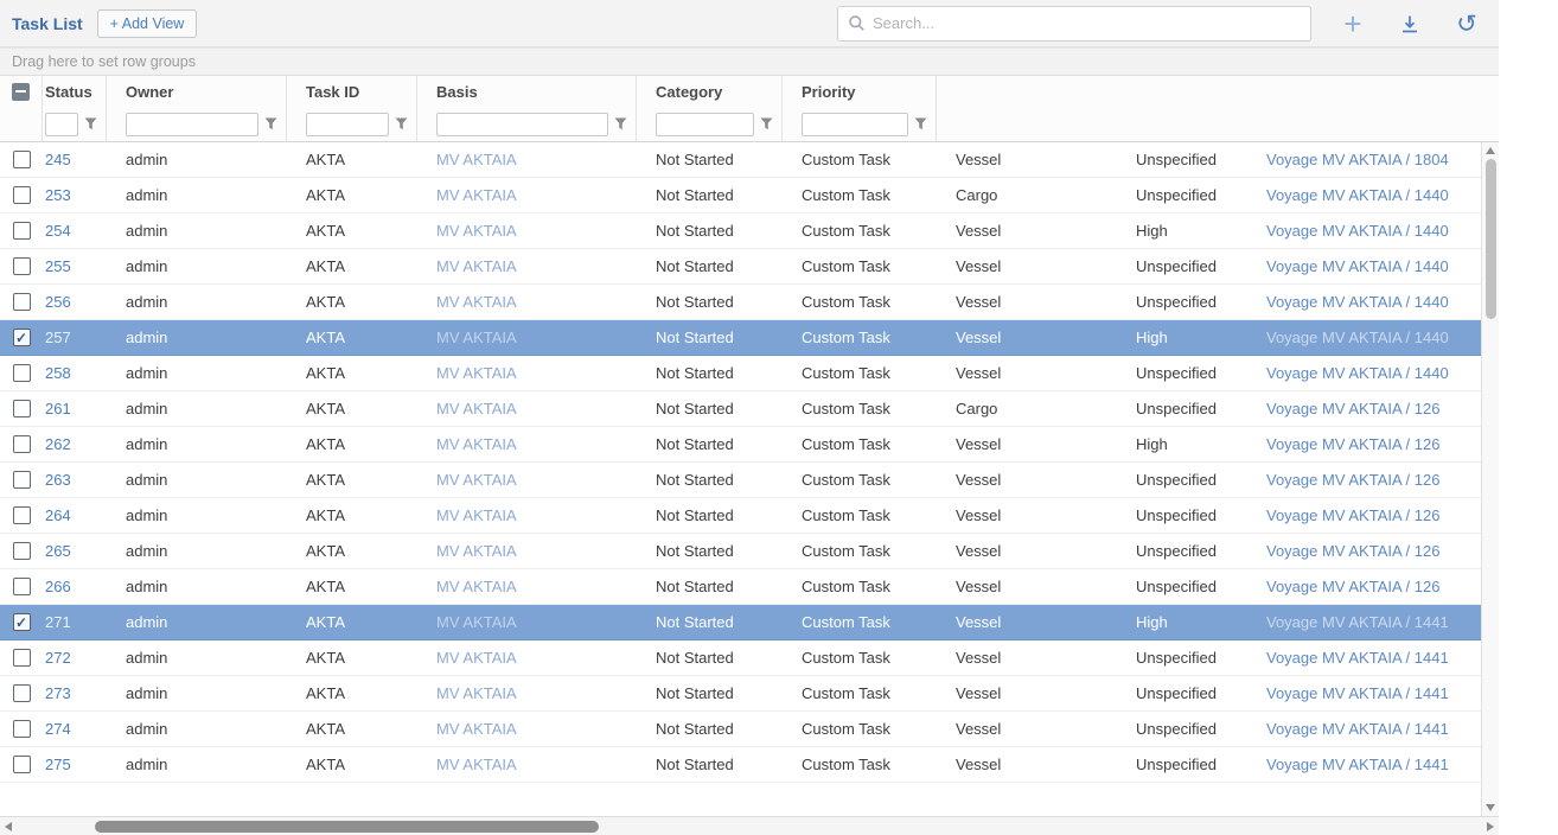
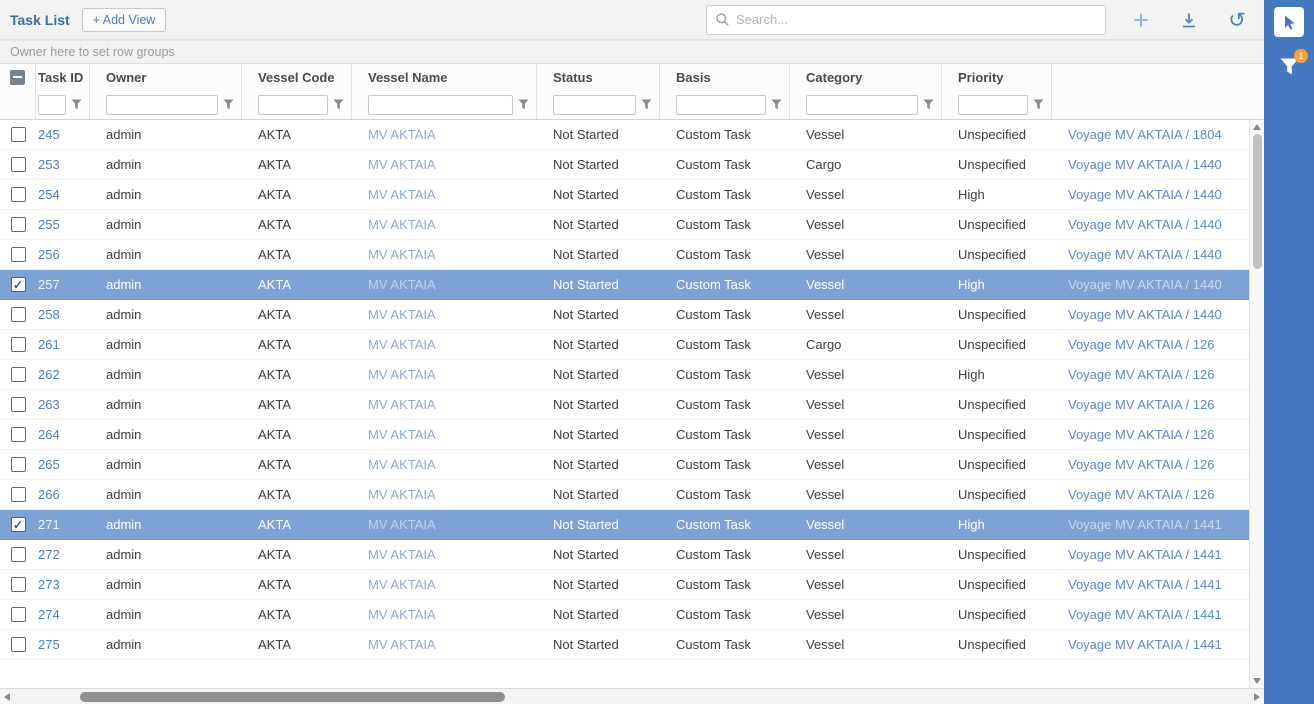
  Task List
  + Add View
  Search...
  +
  ↺
- Drag here to set row groups
+ Owner here to set row groups
- Status
+ Task ID
  Owner
+ Vessel Code
+ Vessel Name
- Task ID
+ Status
  Basis
  Category
  Priority
  245
  admin
  AKTA
  MV AKTAIA
  Not Started
  Custom Task
  Vessel
  Unspecified
  Voyage MV AKTAIA / 1804
  253
  admin
  AKTA
  MV AKTAIA
  Not Started
  Custom Task
  Cargo
  Unspecified
  Voyage MV AKTAIA / 1440
  254
  admin
  AKTA
  MV AKTAIA
  Not Started
  Custom Task
  Vessel
  High
  Voyage MV AKTAIA / 1440
  255
  admin
  AKTA
  MV AKTAIA
  Not Started
  Custom Task
  Vessel
  Unspecified
  Voyage MV AKTAIA / 1440
  256
  admin
  AKTA
  MV AKTAIA
  Not Started
  Custom Task
  Vessel
  Unspecified
  Voyage MV AKTAIA / 1440
  257
  admin
  AKTA
  MV AKTAIA
  Not Started
  Custom Task
  Vessel
  High
  Voyage MV AKTAIA / 1440
  258
  admin
  AKTA
  MV AKTAIA
  Not Started
  Custom Task
  Vessel
  Unspecified
  Voyage MV AKTAIA / 1440
  261
  admin
  AKTA
  MV AKTAIA
  Not Started
  Custom Task
  Cargo
  Unspecified
  Voyage MV AKTAIA / 126
  262
  admin
  AKTA
  MV AKTAIA
  Not Started
  Custom Task
  Vessel
  High
  Voyage MV AKTAIA / 126
  263
  admin
  AKTA
  MV AKTAIA
  Not Started
  Custom Task
  Vessel
  Unspecified
  Voyage MV AKTAIA / 126
  264
  admin
  AKTA
  MV AKTAIA
  Not Started
  Custom Task
  Vessel
  Unspecified
  Voyage MV AKTAIA / 126
  265
  admin
  AKTA
  MV AKTAIA
  Not Started
  Custom Task
  Vessel
  Unspecified
  Voyage MV AKTAIA / 126
  266
  admin
  AKTA
  MV AKTAIA
  Not Started
  Custom Task
  Vessel
  Unspecified
  Voyage MV AKTAIA / 126
  271
  admin
  AKTA
  MV AKTAIA
  Not Started
  Custom Task
  Vessel
  High
  Voyage MV AKTAIA / 1441
  272
  admin
  AKTA
  MV AKTAIA
  Not Started
  Custom Task
  Vessel
  Unspecified
  Voyage MV AKTAIA / 1441
  273
  admin
  AKTA
  MV AKTAIA
  Not Started
  Custom Task
  Vessel
  Unspecified
  Voyage MV AKTAIA / 1441
  274
  admin
  AKTA
  MV AKTAIA
  Not Started
  Custom Task
  Vessel
  Unspecified
  Voyage MV AKTAIA / 1441
  275
  admin
  AKTA
  MV AKTAIA
  Not Started
  Custom Task
  Vessel
  Unspecified
  Voyage MV AKTAIA / 1441
+ 1
